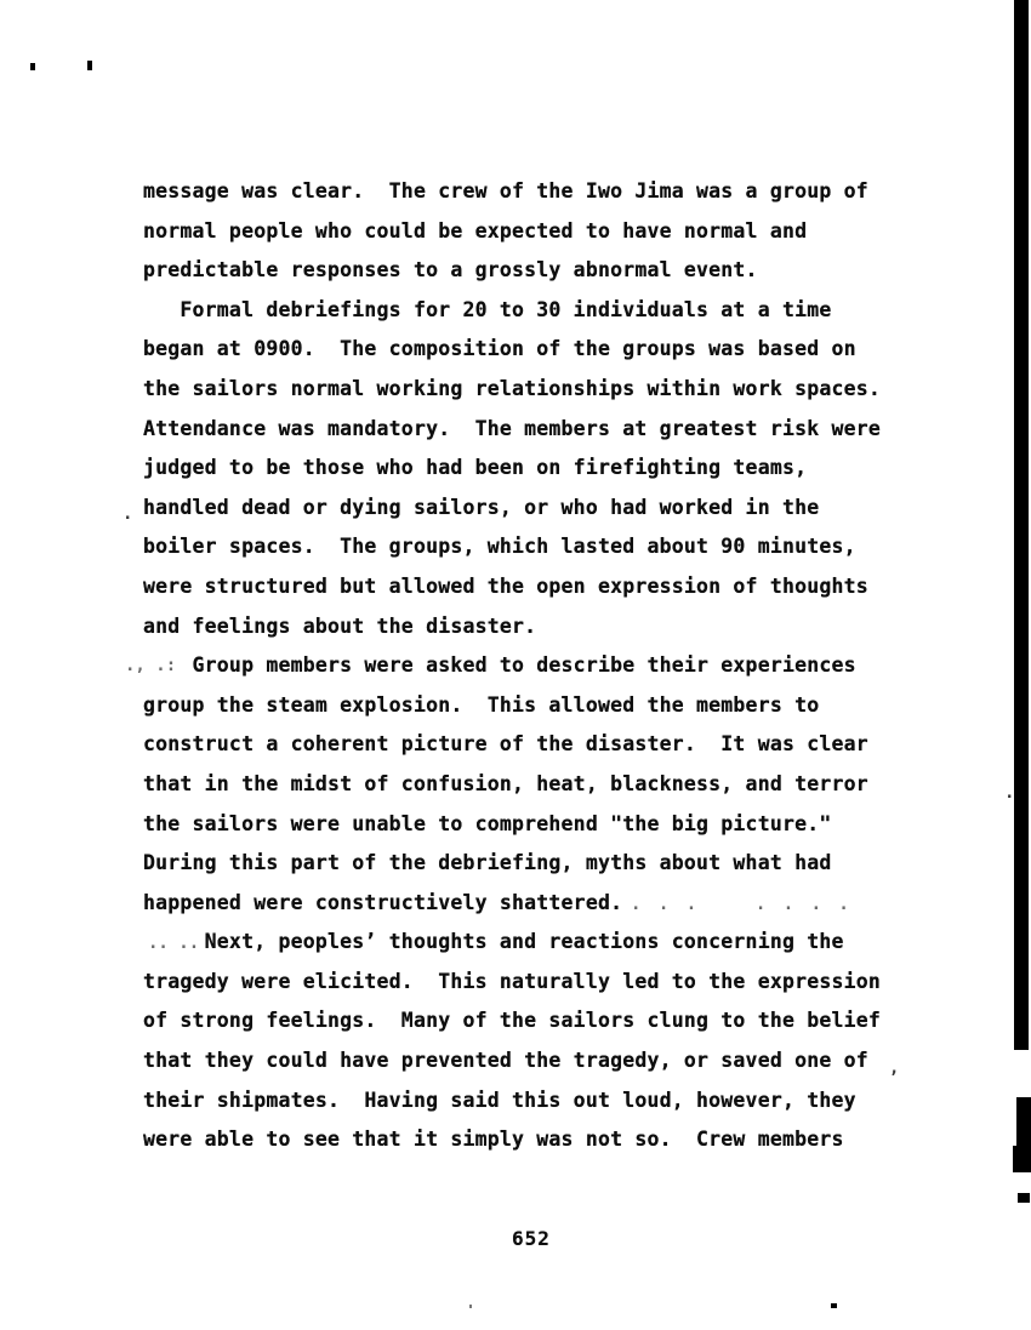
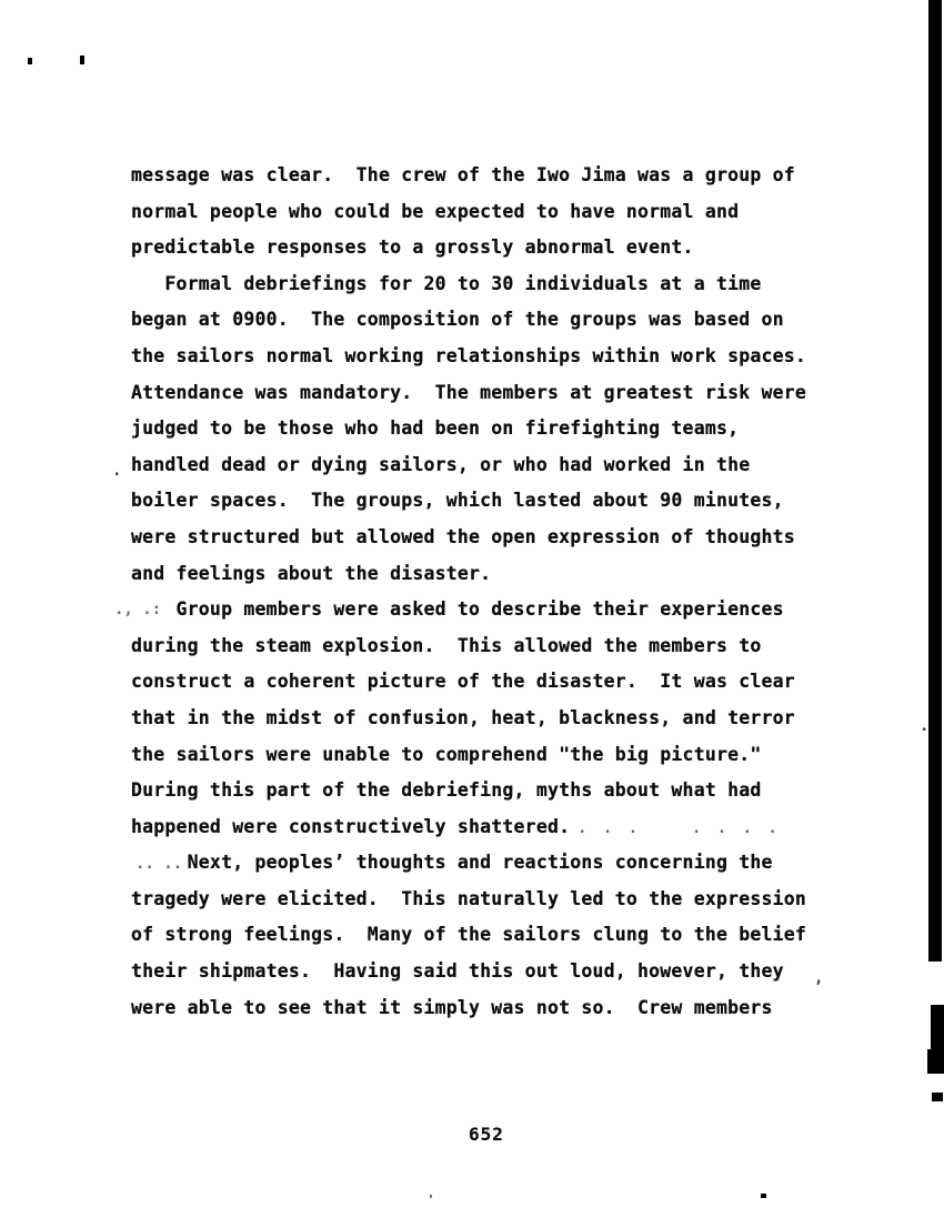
  message was clear. The crew of the Iwo Jima was a group of
  normal people who could be expected to have normal and
  predictable responses to a grossly abnormal event.
  Formal debriefings for 20 to 30 individuals at a time
  began at 0900. The composition of the groups was based on
  the sailors normal working relationships within work spaces.
  Attendance was mandatory. The members at greatest risk were
  judged to be those who had been on firefighting teams,
  handled dead or dying sailors, or who had worked in the
  boiler spaces. The groups, which lasted about 90 minutes,
  were structured but allowed the open expression of thoughts
  and feelings about the disaster.
  Group members were asked to describe their experiences
- group the steam explosion. This allowed the members to
+ during the steam explosion. This allowed the members to
  construct a coherent picture of the disaster. It was clear
  that in the midst of confusion, heat, blackness, and terror
  the sailors were unable to comprehend "the big picture."
  During this part of the debriefing, myths about what had
  happened were constructively shattered.
  Next, peoples’ thoughts and reactions concerning the
  tragedy were elicited. This naturally led to the expression
  of strong feelings. Many of the sailors clung to the belief
- that they could have prevented the tragedy, or saved one of
  their shipmates. Having said this out loud, however, they
  were able to see that it simply was not so. Crew members
  ., .:
  .. ..
  . . . . . . .
  .
  .
  ,
  652
